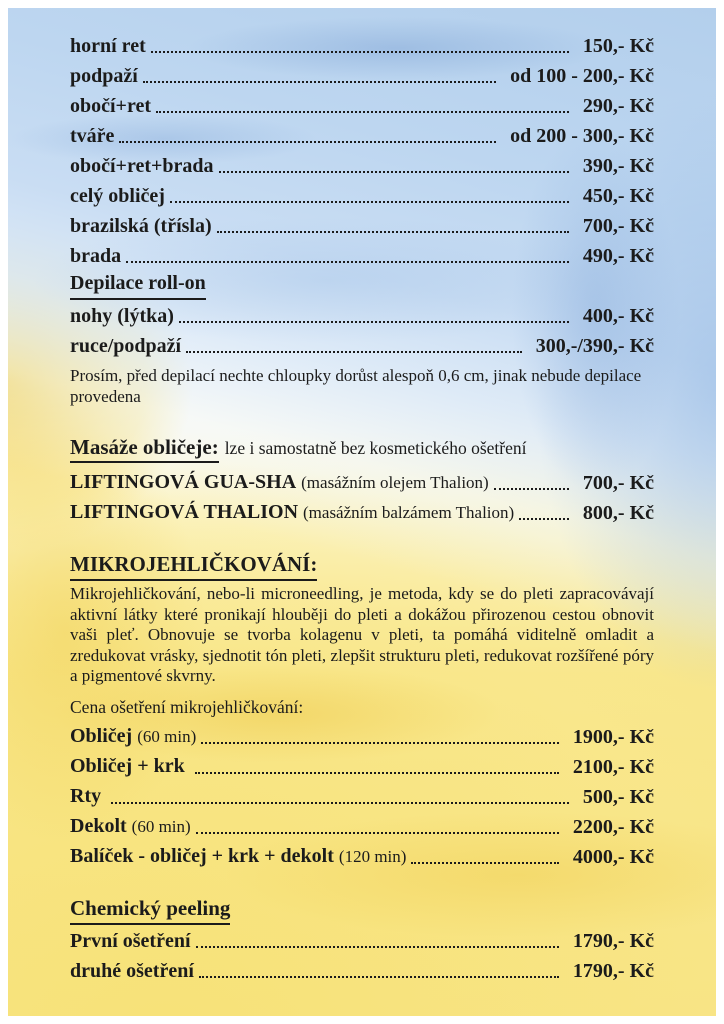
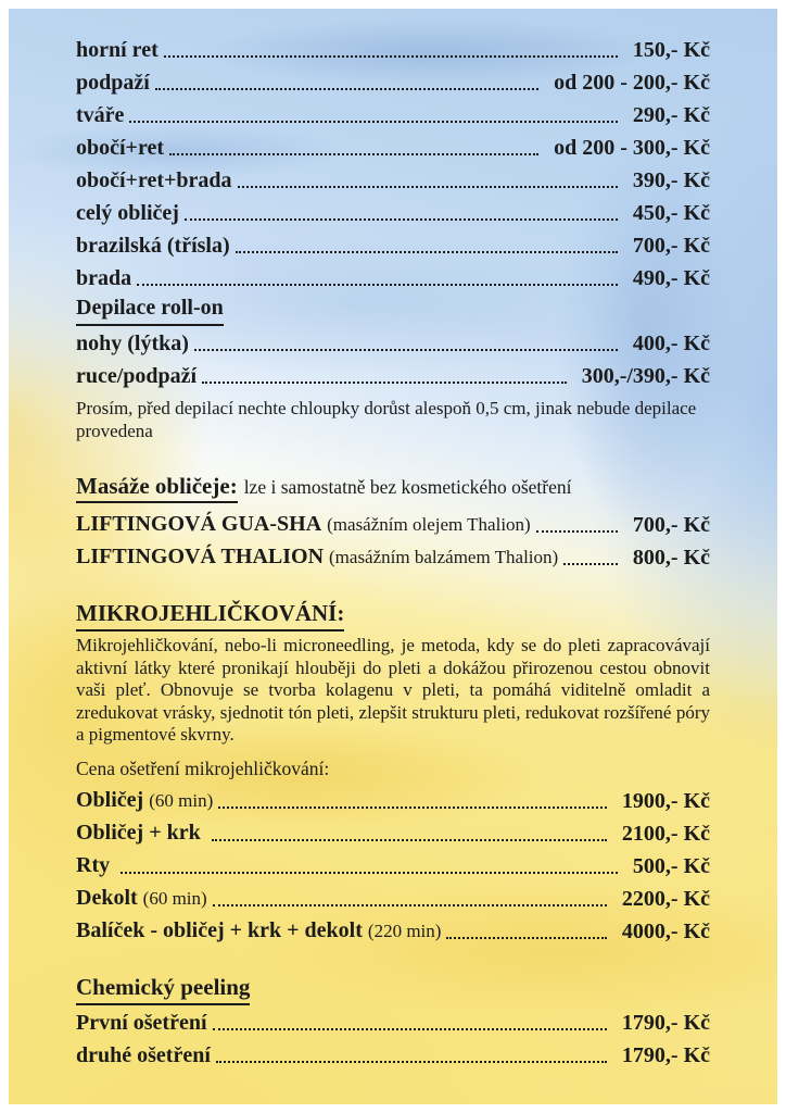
  horní ret
  150,- Kč
  podpaží
- od 100 - 200,- Kč
+ od 200 - 200,- Kč
- obočí+ret
+ tváře
  290,- Kč
- tváře
+ obočí+ret
  od 200 - 300,- Kč
  obočí+ret+brada
  390,- Kč
  celý obličej
  450,- Kč
  brazilská (třísla)
  700,- Kč
  brada
  490,- Kč
  Depilace roll-on
  nohy (lýtka)
  400,- Kč
  ruce/podpaží
  300,-/390,- Kč
- Prosím, před depilací nechte chloupky dorůst alespoň 0,6 cm, jinak nebude depilace provedena
+ Prosím, před depilací nechte chloupky dorůst alespoň 0,5 cm, jinak nebude depilace provedena
  Masáže obličeje:
  lze i samostatně bez kosmetického ošetření
  LIFTINGOVÁ GUA-SHA (masážním olejem Thalion)
  700,- Kč
  LIFTINGOVÁ THALION (masážním balzámem Thalion)
  800,- Kč
  MIKROJEHLIČKOVÁNÍ:
  Mikrojehličkování, nebo-li microneedling, je metoda, kdy se do pleti zapracovávají aktivní látky které pronikají hlouběji do pleti a dokážou přirozenou cestou obnovit vaši pleť. Obnovuje se tvorba kolagenu v pleti, ta pomáhá viditelně omladit a zredukovat vrásky, sjednotit tón pleti, zlepšit strukturu pleti, redukovat rozšířené póry a pigmentové skvrny.
  Cena ošetření mikrojehličkování:
  Obličej (60 min)
  1900,- Kč
  Obličej + krk
  2100,- Kč
  Rty
  500,- Kč
  Dekolt (60 min)
  2200,- Kč
- Balíček - obličej + krk + dekolt (120 min)
+ Balíček - obličej + krk + dekolt (220 min)
  4000,- Kč
  Chemický peeling
  První ošetření
  1790,- Kč
  druhé ošetření
  1790,- Kč
